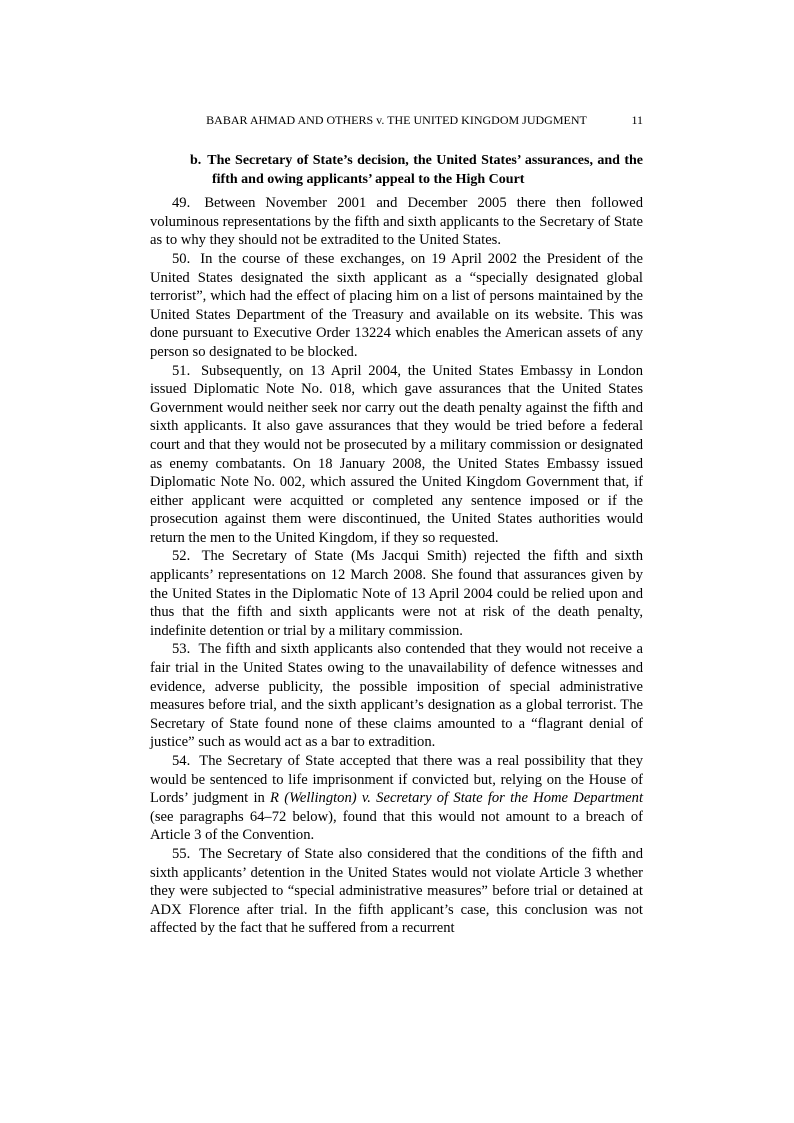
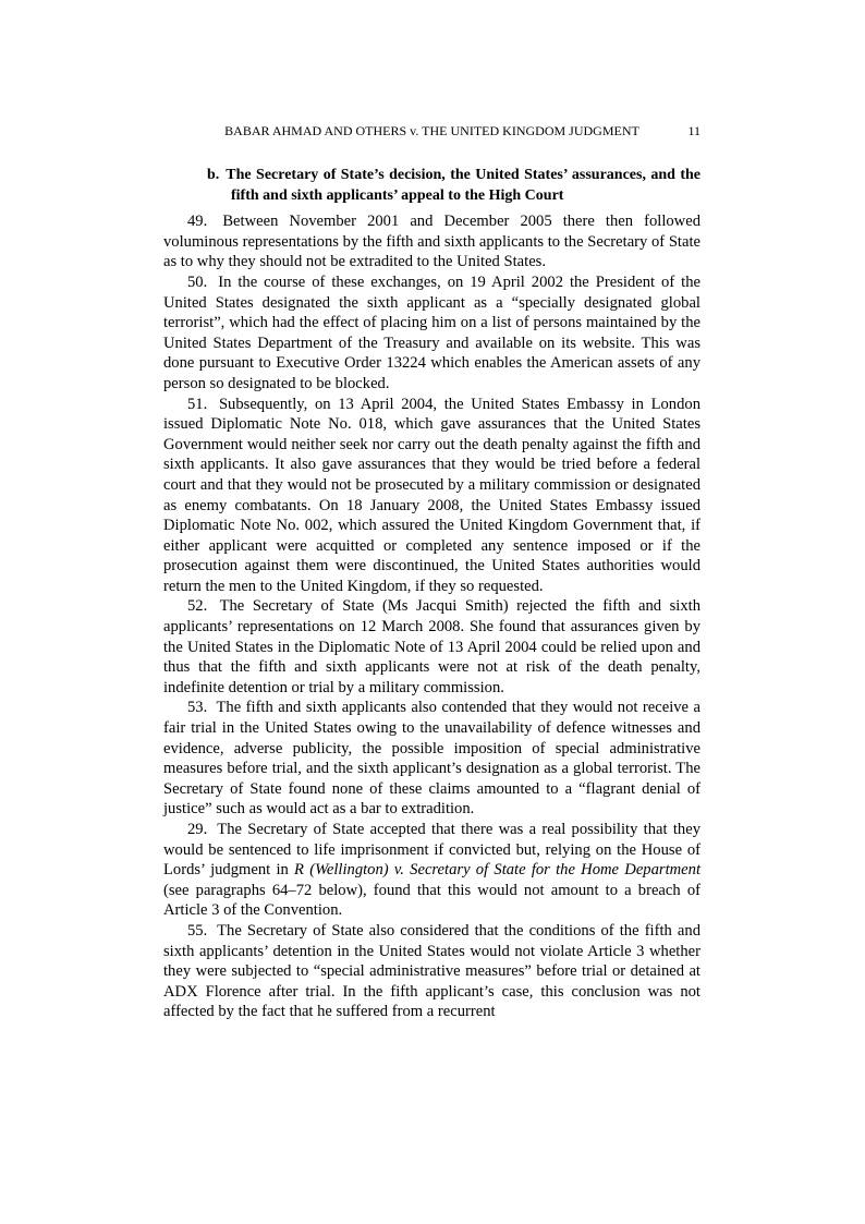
  BABAR AHMAD AND OTHERS v. THE UNITED KINGDOM JUDGMENT
  11
- b. The Secretary of State’s decision, the United States’ assurances, and the fifth and owing applicants’ appeal to the High Court
+ b. The Secretary of State’s decision, the United States’ assurances, and the fifth and sixth applicants’ appeal to the High Court
  49. Between November 2001 and December 2005 there then followed voluminous representations by the fifth and sixth applicants to the Secretary of State as to why they should not be extradited to the United States.
  50. In the course of these exchanges, on 19 April 2002 the President of the United States designated the sixth applicant as a “specially designated global terrorist”, which had the effect of placing him on a list of persons maintained by the United States Department of the Treasury and available on its website. This was done pursuant to Executive Order 13224 which enables the American assets of any person so designated to be blocked.
  51. Subsequently, on 13 April 2004, the United States Embassy in London issued Diplomatic Note No. 018, which gave assurances that the United States Government would neither seek nor carry out the death penalty against the fifth and sixth applicants. It also gave assurances that they would be tried before a federal court and that they would not be prosecuted by a military commission or designated as enemy combatants. On 18 January 2008, the United States Embassy issued Diplomatic Note No. 002, which assured the United Kingdom Government that, if either applicant were acquitted or completed any sentence imposed or if the prosecution against them were discontinued, the United States authorities would return the men to the United Kingdom, if they so requested.
  52. The Secretary of State (Ms Jacqui Smith) rejected the fifth and sixth applicants’ representations on 12 March 2008. She found that assurances given by the United States in the Diplomatic Note of 13 April 2004 could be relied upon and thus that the fifth and sixth applicants were not at risk of the death penalty, indefinite detention or trial by a military commission.
  53. The fifth and sixth applicants also contended that they would not receive a fair trial in the United States owing to the unavailability of defence witnesses and evidence, adverse publicity, the possible imposition of special administrative measures before trial, and the sixth applicant’s designation as a global terrorist. The Secretary of State found none of these claims amounted to a “flagrant denial of justice” such as would act as a bar to extradition.
- 54. The Secretary of State accepted that there was a real possibility that they would be sentenced to life imprisonment if convicted but, relying on the House of Lords’ judgment in R (Wellington) v. Secretary of State for the Home Department (see paragraphs 64–72 below), found that this would not amount to a breach of Article 3 of the Convention.
+ 29. The Secretary of State accepted that there was a real possibility that they would be sentenced to life imprisonment if convicted but, relying on the House of Lords’ judgment in R (Wellington) v. Secretary of State for the Home Department (see paragraphs 64–72 below), found that this would not amount to a breach of Article 3 of the Convention.
  55. The Secretary of State also considered that the conditions of the fifth and sixth applicants’ detention in the United States would not violate Article 3 whether they were subjected to “special administrative measures” before trial or detained at ADX Florence after trial. In the fifth applicant’s case, this conclusion was not affected by the fact that he suffered from a recurrent
